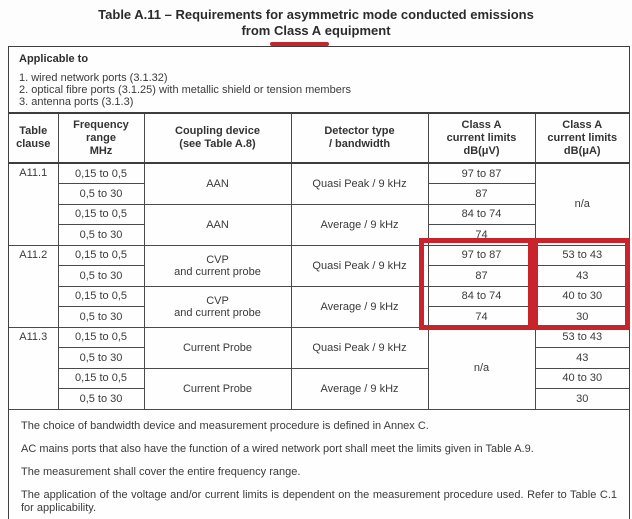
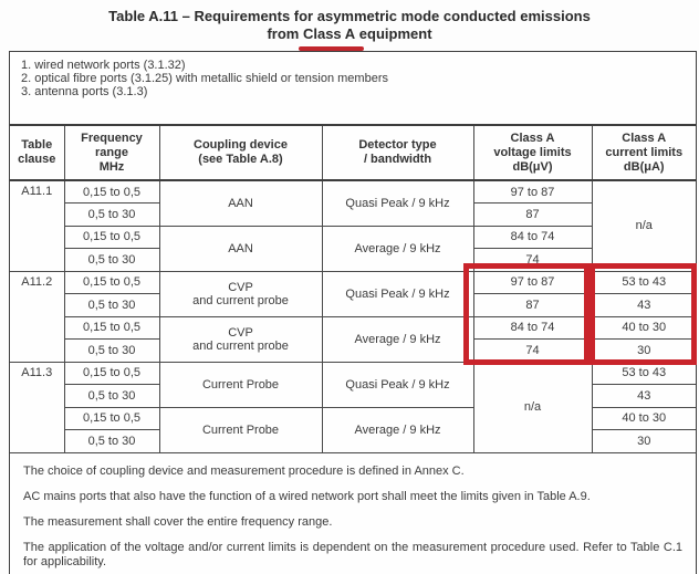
  Table A.11 – Requirements for asymmetric mode conducted emissions
  from Class A equipment
- Applicable to
  1. wired network ports (3.1.32)
  2. optical fibre ports (3.1.25) with metallic shield or tension members
  3. antenna ports (3.1.3)
- Table clause	Frequency range MHz	Coupling device (see Table A.8)	Detector type / bandwidth	Class A current limits dB(μV)	Class A current limits dB(μA)
+ Table clause	Frequency range MHz	Coupling device (see Table A.8)	Detector type / bandwidth	Class A voltage limits dB(μV)	Class A current limits dB(μA)
  A11.1	0,15 to 0,5	AAN	Quasi Peak / 9 kHz	97 to 87	n/a
  0,5 to 30	87
  0,15 to 0,5	AAN	Average / 9 kHz	84 to 74
  0,5 to 30	74
  A11.2	0,15 to 0,5	CVP and current probe	Quasi Peak / 9 kHz	97 to 87	53 to 43
  0,5 to 30	87	43
  0,15 to 0,5	CVP and current probe	Average / 9 kHz	84 to 74	40 to 30
  0,5 to 30	74	30
  A11.3	0,15 to 0,5	Current Probe	Quasi Peak / 9 kHz	n/a	53 to 43
  0,5 to 30	43
  0,15 to 0,5	Current Probe	Average / 9 kHz	40 to 30
  0,5 to 30	30
- The choice of bandwidth device and measurement procedure is defined in Annex C.
+ The choice of coupling device and measurement procedure is defined in Annex C.
  AC mains ports that also have the function of a wired network port shall meet the limits given in Table A.9.
  The measurement shall cover the entire frequency range.
  The application of the voltage and/or current limits is dependent on the measurement procedure used. Refer to Table C.1 for applicability.
